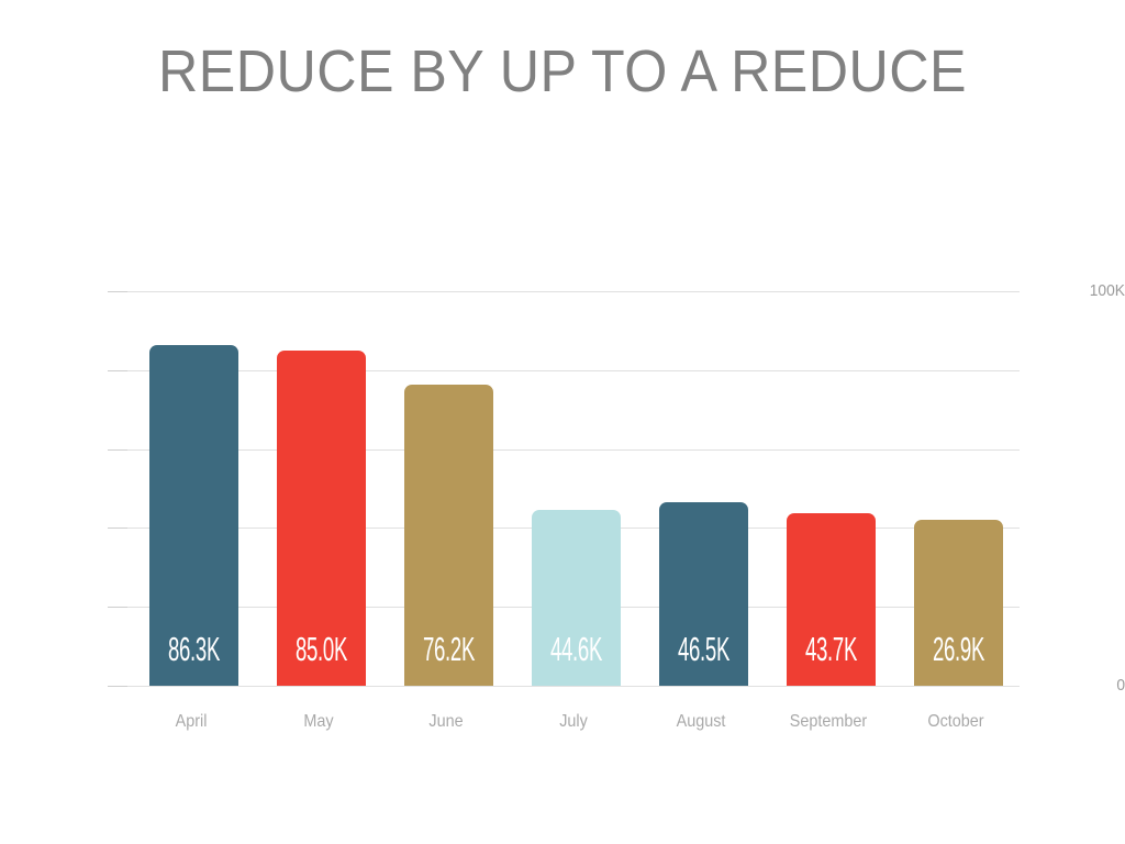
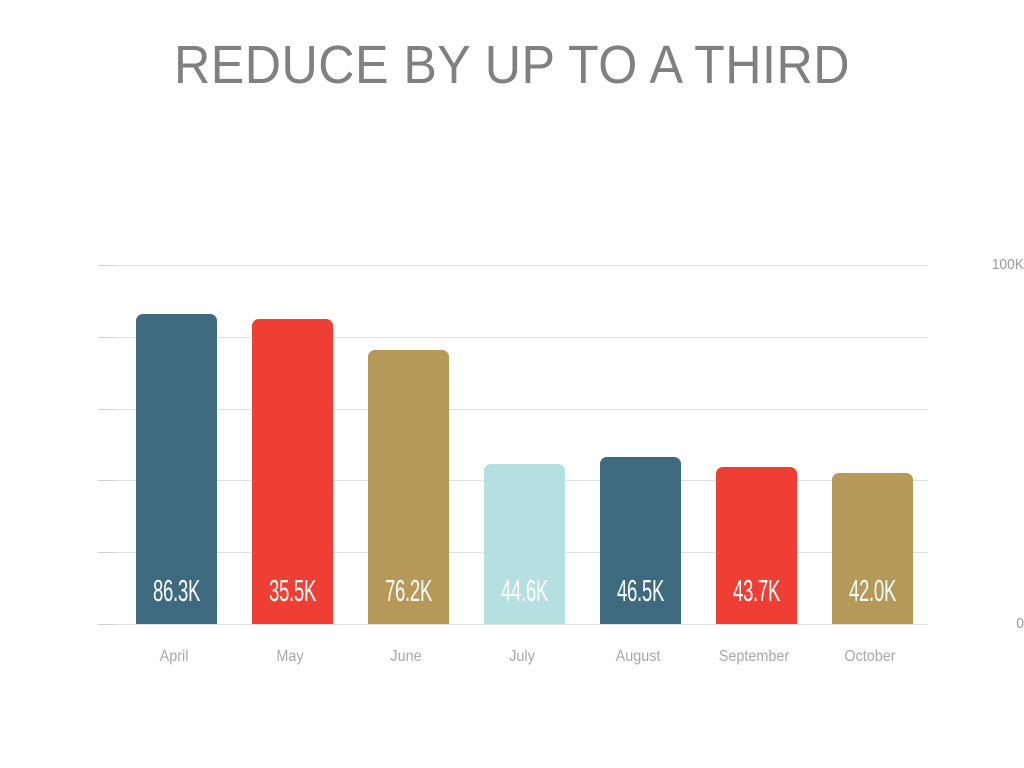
- REDUCE BY UP TO A REDUCE
+ REDUCE BY UP TO A THIRD
  100K
  0
  86.3K
- 85.0K
+ 35.5K
  76.2K
  44.6K
  46.5K
  43.7K
- 26.9K
+ 42.0K
  April
  May
  June
  July
  August
  September
  October
